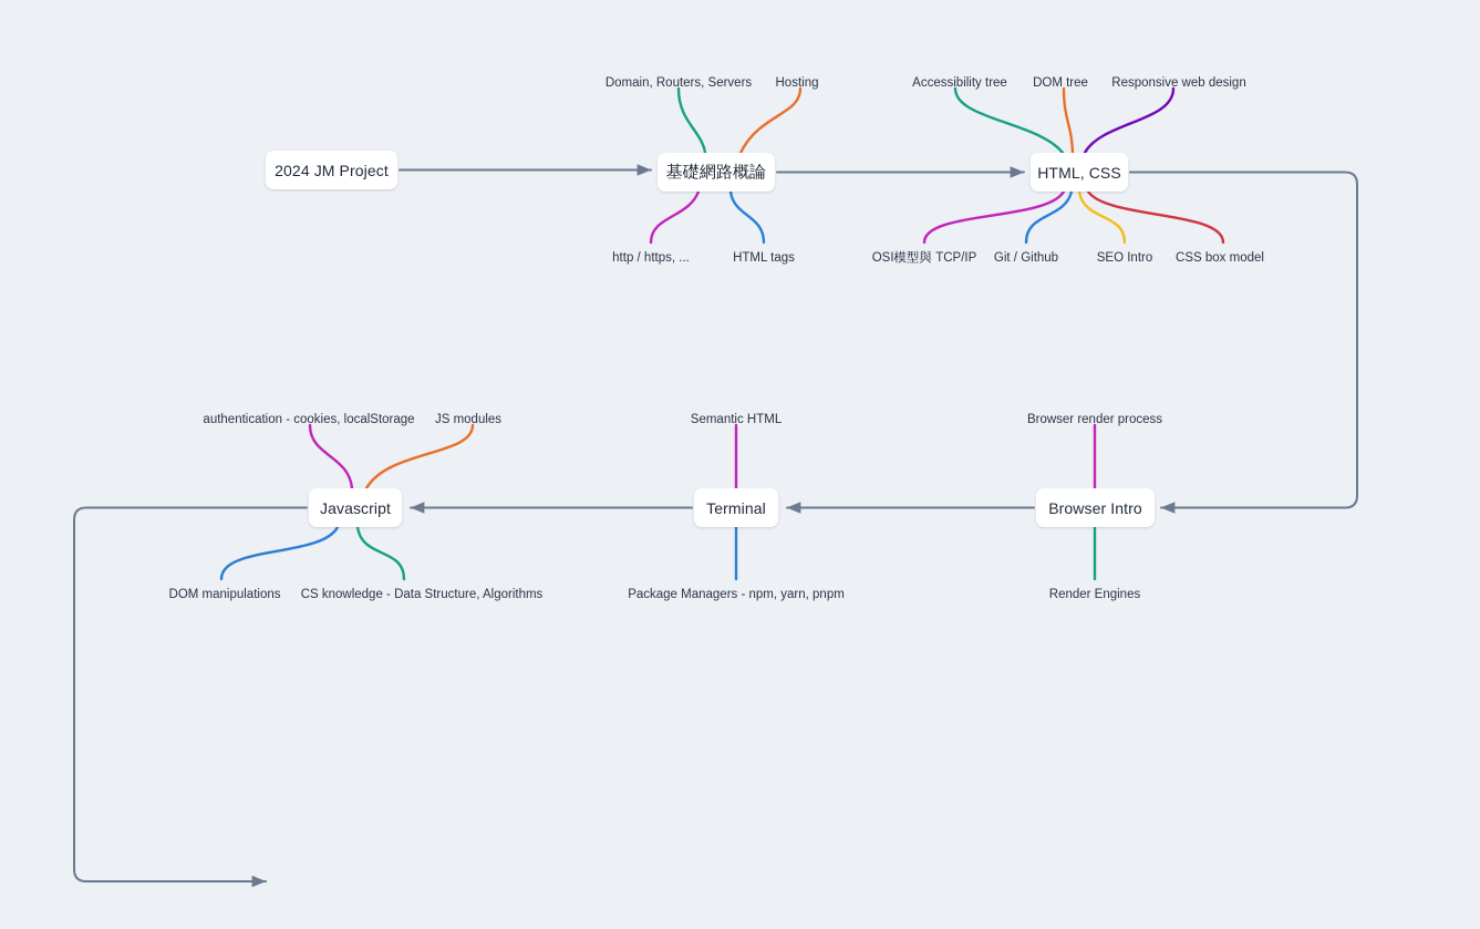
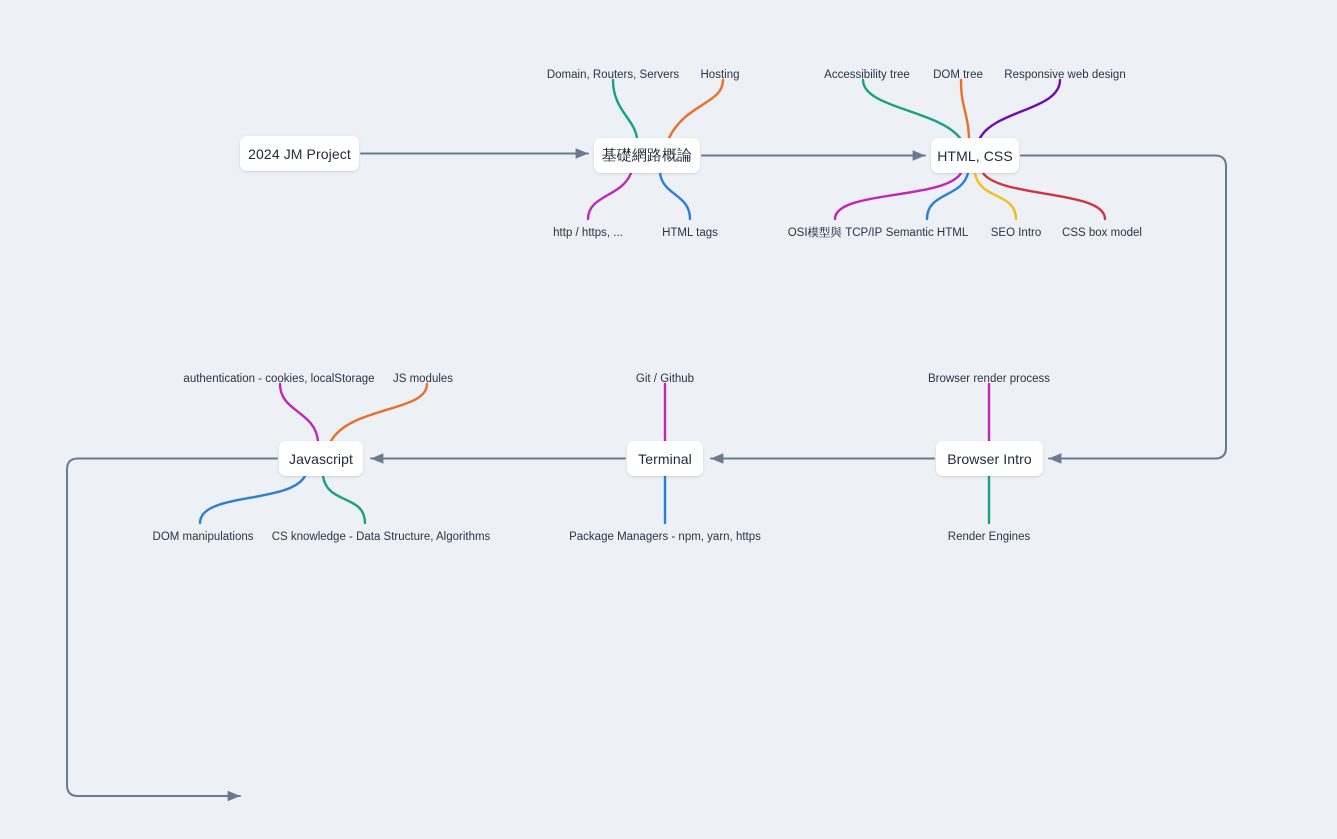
  2024 JM Project
  基礎網路概論
  HTML, CSS
  Javascript
  Terminal
  Browser Intro
  Domain, Routers, Servers
  Hosting
  http / https, ...
  HTML tags
  Accessibility tree
  DOM tree
  Responsive web design
  OSI模型與 TCP/IP
- Git / Github
+ Semantic HTML
  SEO Intro
  CSS box model
  authentication - cookies, localStorage
  JS modules
  DOM manipulations
  CS knowledge - Data Structure, Algorithms
- Semantic HTML
+ Git / Github
- Package Managers - npm, yarn, pnpm
+ Package Managers - npm, yarn, https
  Browser render process
  Render Engines
